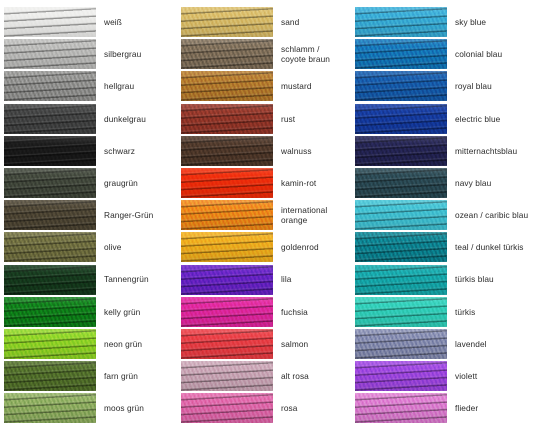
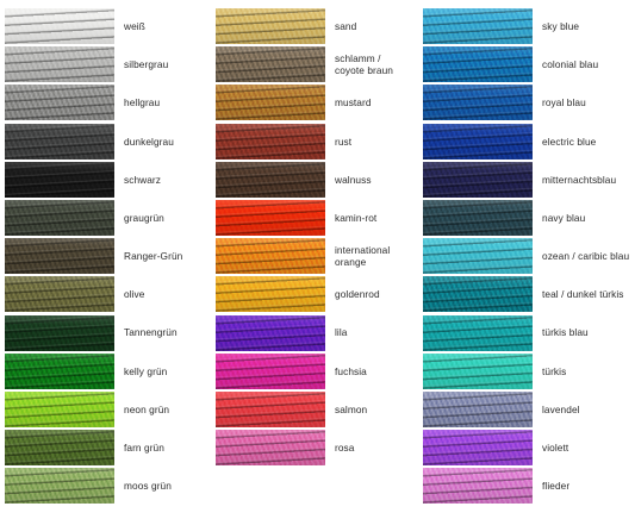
  weiß
  silbergrau
  hellgrau
  dunkelgrau
  schwarz
  graugrün
  Ranger-Grün
  olive
  Tannengrün
  kelly grün
  neon grün
  farn grün
  moos grün
  sand
  schlamm /
  coyote braun
  mustard
  rust
  walnuss
  kamin-rot
  international
  orange
  goldenrod
  lila
  fuchsia
  salmon
- alt rosa
  rosa
  sky blue
  colonial blau
  royal blau
  electric blue
  mitternachtsblau
  navy blau
  ozean / caribic blau
  teal / dunkel türkis
  türkis blau
  türkis
  lavendel
  violett
  flieder
